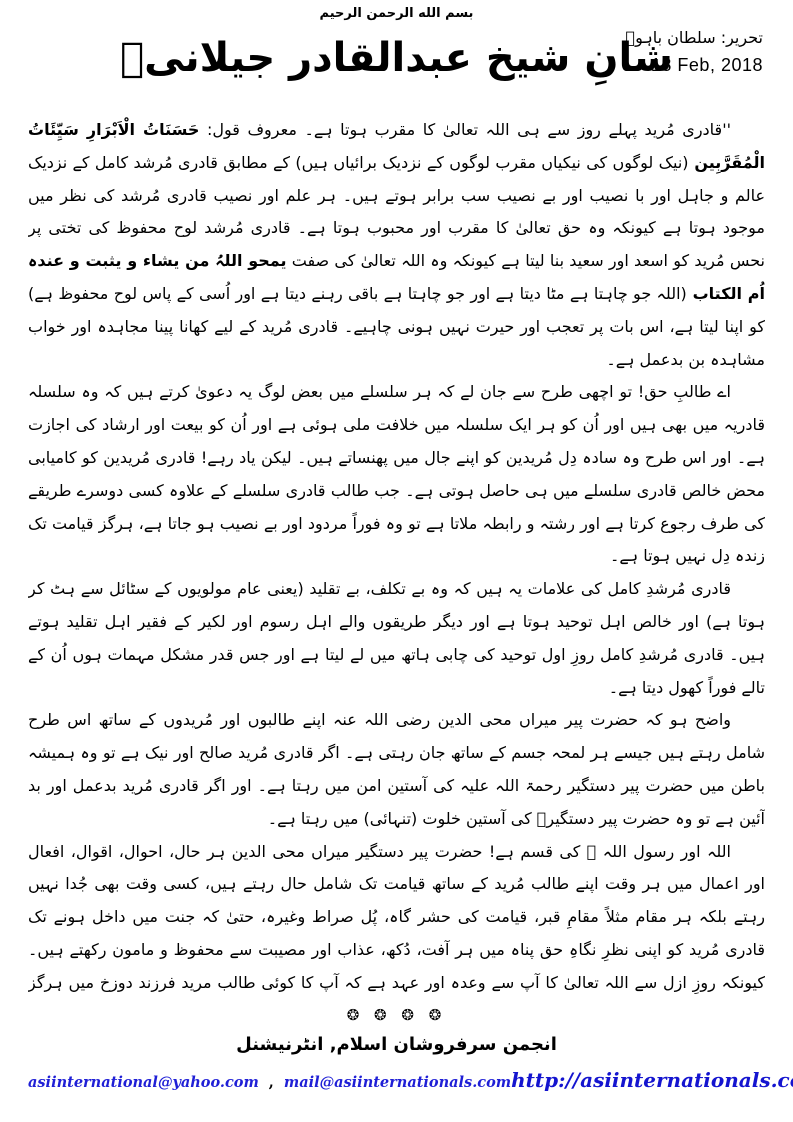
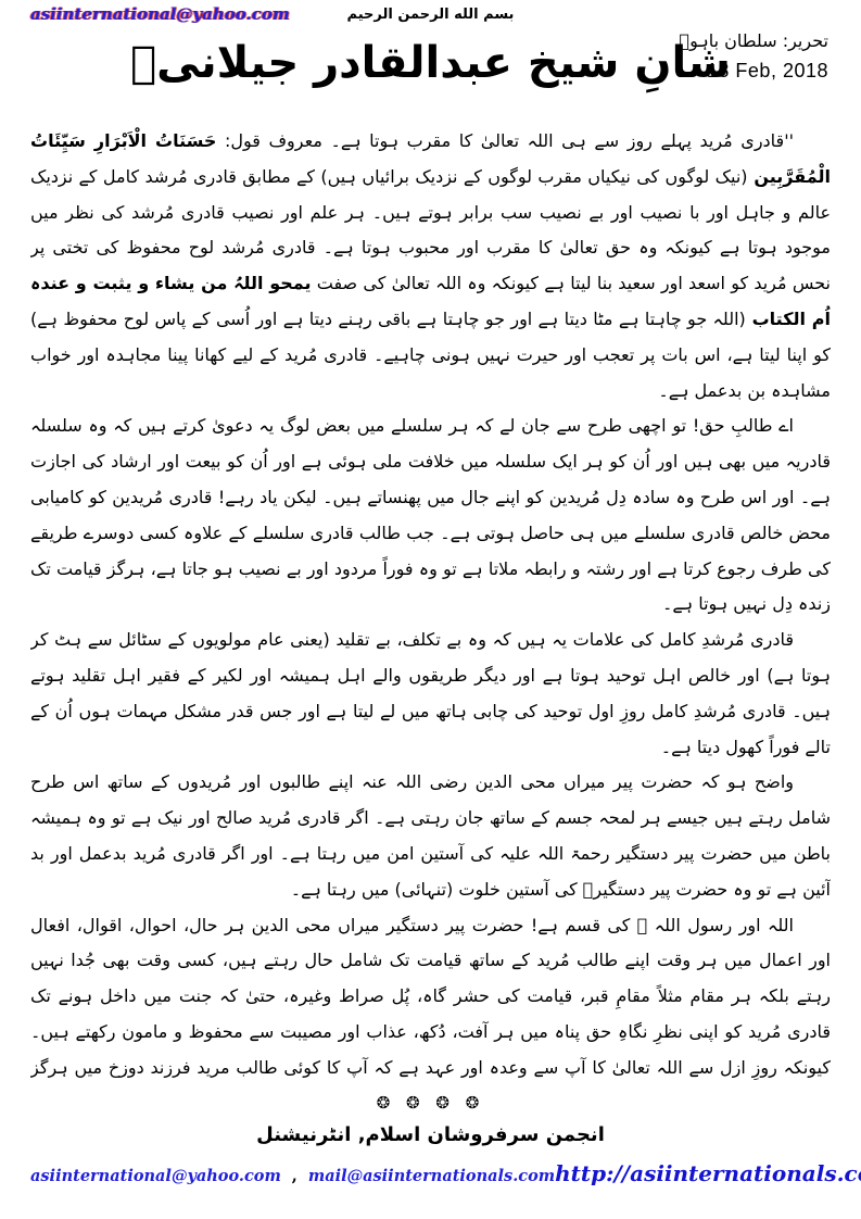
+ asiinternational@yahoo.com
  بسم الله الرحمن الرحيم
  تحریر: سلطان باہوؒ
  18 Feb, 2018
  شانِ شیخ عبدالقادر جیلانیؓ
  ''قادری مُرید پہلے روز سے ہی اللہ تعالیٰ کا مقرب ہوتا ہے۔ معروف قول: حَسَنَاتُ الْاَبْرَارِ سَیِّئَاتُ الْمُقَرَّبِین (نیک لوگوں کی نیکیاں مقرب لوگوں کے نزدیک برائیاں ہیں) کے مطابق قادری مُرشد کامل کے نزدیک عالم و جاہل اور با نصیب اور بے نصیب سب برابر ہوتے ہیں۔ ہر علم اور نصیب قادری مُرشد کی نظر میں موجود ہوتا ہے کیونکہ وہ حق تعالیٰ کا مقرب اور محبوب ہوتا ہے۔ قادری مُرشد لوح محفوظ کی تختی پر نحس مُرید کو اسعد اور سعید بنا لیتا ہے کیونکہ وہ اللہ تعالیٰ کی صفت یمحو اللہُ من یشاء و یثبت و عندہ اُم الکتاب (اللہ جو چاہتا ہے مٹا دیتا ہے اور جو چاہتا ہے باقی رہنے دیتا ہے اور اُسی کے پاس لوح محفوظ ہے) کو اپنا لیتا ہے، اس بات پر تعجب اور حیرت نہیں ہونی چاہیے۔ قادری مُرید کے لیے کھانا پینا مجاہدہ اور خواب مشاہدہ بن بدعمل ہے۔
  اے طالبِ حق! تو اچھی طرح سے جان لے کہ ہر سلسلے میں بعض لوگ یہ دعویٰ کرتے ہیں کہ وہ سلسلہ قادریہ میں بھی ہیں اور اُن کو ہر ایک سلسلہ میں خلافت ملی ہوئی ہے اور اُن کو بیعت اور ارشاد کی اجازت ہے۔ اور اس طرح وہ سادہ دِل مُریدین کو اپنے جال میں پھنساتے ہیں۔ لیکن یاد رہے! قادری مُریدین کو کامیابی محض خالص قادری سلسلے میں ہی حاصل ہوتی ہے۔ جب طالب قادری سلسلے کے علاوہ کسی دوسرے طریقے کی طرف رجوع کرتا ہے اور رشتہ و رابطہ ملاتا ہے تو وہ فوراً مردود اور بے نصیب ہو جاتا ہے، ہرگز قیامت تک زندہ دِل نہیں ہوتا ہے۔
- قادری مُرشدِ کامل کی علامات یہ ہیں کہ وہ بے تکلف، بے تقلید (یعنی عام مولویوں کے سٹائل سے ہٹ کر ہوتا ہے) اور خالص اہل توحید ہوتا ہے اور دیگر طریقوں والے اہل رسوم اور لکیر کے فقیر اہل تقلید ہوتے ہیں۔ قادری مُرشدِ کامل روزِ اول توحید کی چابی ہاتھ میں لے لیتا ہے اور جس قدر مشکل مہمات ہوں اُن کے تالے فوراً کھول دیتا ہے۔
+ قادری مُرشدِ کامل کی علامات یہ ہیں کہ وہ بے تکلف، بے تقلید (یعنی عام مولویوں کے سٹائل سے ہٹ کر ہوتا ہے) اور خالص اہل توحید ہوتا ہے اور دیگر طریقوں والے اہل ہمیشہ اور لکیر کے فقیر اہل تقلید ہوتے ہیں۔ قادری مُرشدِ کامل روزِ اول توحید کی چابی ہاتھ میں لے لیتا ہے اور جس قدر مشکل مہمات ہوں اُن کے تالے فوراً کھول دیتا ہے۔
  واضح ہو کہ حضرت پیر میراں محی الدین رضی اللہ عنہ اپنے طالبوں اور مُریدوں کے ساتھ اس طرح شامل رہتے ہیں جیسے ہر لمحہ جسم کے ساتھ جان رہتی ہے۔ اگر قادری مُرید صالح اور نیک ہے تو وہ ہمیشہ باطن میں حضرت پیر دستگیر رحمۃ اللہ علیہ کی آستین امن میں رہتا ہے۔ اور اگر قادری مُرید بدعمل اور بد آئین ہے تو وہ حضرت پیر دستگیرؒ کی آستین خلوت (تنہائی) میں رہتا ہے۔
  ❂ ❂ ❂ ❂
  انجمن سرفروشان اسلام, انٹرنیشنل
  asiinternational@yahoo.com , mail@asiinternationals.com
  http://asiinternationals.c
